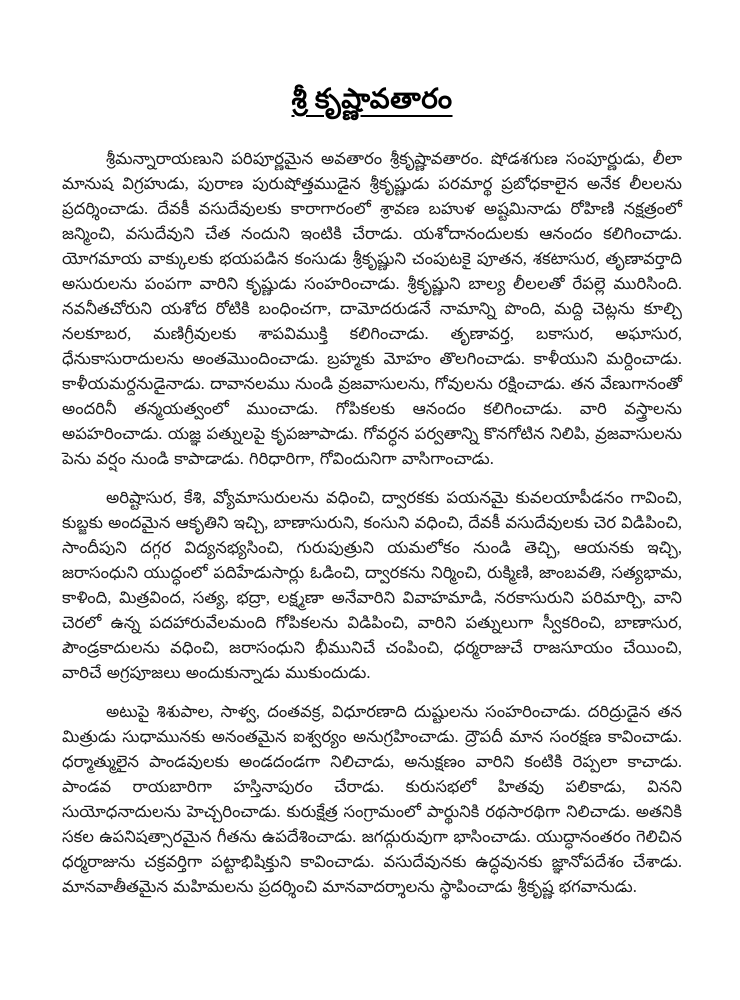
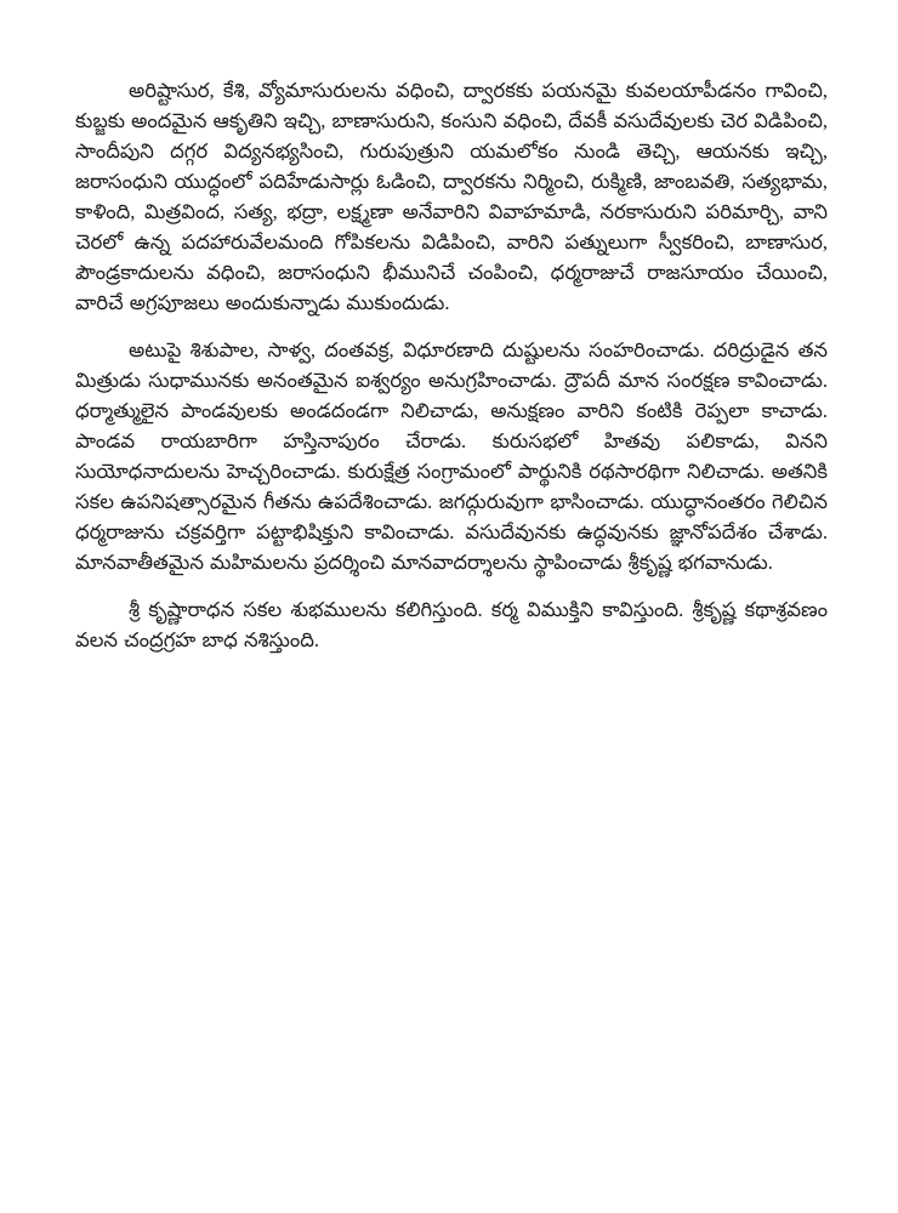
- శ్రీ కృష్ణావతారం
- శ్రీమన్నారాయణుని పరిపూర్ణమైన అవతారం శ్రీకృష్ణావతారం. షోడశగుణ సంపూర్ణుడు, లీలా మానుష విగ్రహుడు, పురాణ పురుషోత్తముడైన శ్రీకృష్ణుడు పరమార్థ ప్రబోధకాలైన అనేక లీలలను ప్రదర్శించాడు. దేవకీ వసుదేవులకు కారాగారంలో శ్రావణ బహుళ అష్టమినాడు రోహిణి నక్షత్రంలో జన్మించి, వసుదేవుని చేత నందుని ఇంటికి చేరాడు. యశోదానందులకు ఆనందం కలిగించాడు. యోగమాయ వాక్కులకు భయపడిన కంసుడు శ్రీకృష్ణుని చంపుటకై పూతన, శకటాసుర, తృణావర్తాది అసురులను పంపగా వారిని కృష్ణుడు సంహరించాడు. శ్రీకృష్ణుని బాల్య లీలలతో రేపల్లె మురిసింది. నవనీతచోరుని యశోద రోటికి బంధించగా, దామోదరుడనే నామాన్ని పొంది, మద్ది చెట్లను కూల్చి నలకూబర, మణిగ్రీవులకు శాపవిముక్తి కలిగించాడు. తృణావర్త, బకాసుర, అఘాసుర, ధేనుకాసురాదులను అంతమొందించాడు. బ్రహ్మకు మోహం తొలగించాడు. కాళీయుని మర్దించాడు. కాళీయమర్దనుడైనాడు. దావానలము నుండి వ్రజవాసులను, గోవులను రక్షించాడు. తన వేణుగానంతో అందరినీ తన్మయత్వంలో ముంచాడు. గోపికలకు ఆనందం కలిగించాడు. వారి వస్త్రాలను అపహరించాడు. యజ్ఞ పత్నులపై కృపజూపాడు. గోవర్ధన పర్వతాన్ని కొనగోటిన నిలిపి, వ్రజవాసులను పెను వర్షం నుండి కాపాడాడు. గిరిధారిగా, గోవిందునిగా వాసిగాంచాడు.
  అరిష్టాసుర, కేశి, వ్యోమాసురులను వధించి, ద్వారకకు పయనమై కువలయాపీడనం గావించి, కుబ్జకు అందమైన ఆకృతిని ఇచ్చి, బాణాసురుని, కంసుని వధించి, దేవకీ వసుదేవులకు చెర విడిపించి, సాందీపుని దగ్గర విద్యనభ్యసించి, గురుపుత్రుని యమలోకం నుండి తెచ్చి, ఆయనకు ఇచ్చి, జరాసంధుని యుద్ధంలో పదిహేడుసార్లు ఓడించి, ద్వారకను నిర్మించి, రుక్మిణి, జాంబవతి, సత్యభామ, కాళింది, మిత్రవింద, సత్య, భద్రా, లక్ష్మణా అనేవారిని వివాహమాడి, నరకాసురుని పరిమార్చి, వాని చెరలో ఉన్న పదహారువేలమంది గోపికలను విడిపించి, వారిని పత్నులుగా స్వీకరించి, బాణాసుర, పౌండ్రకాదులను వధించి, జరాసంధుని భీమునిచే చంపించి, ధర్మరాజుచే రాజసూయం చేయించి, వారిచే అగ్రపూజలు అందుకున్నాడు ముకుందుడు.
  అటుపై శిశుపాల, సాళ్వ, దంతవక్ర, విధూరణాది దుష్టులను సంహరించాడు. దరిద్రుడైన తన మిత్రుడు సుధామునకు అనంతమైన ఐశ్వర్యం అనుగ్రహించాడు. ద్రౌపదీ మాన సంరక్షణ కావించాడు. ధర్మాత్ములైన పాండవులకు అండదండగా నిలిచాడు, అనుక్షణం వారిని కంటికి రెప్పలా కాచాడు. పాండవ రాయబారిగా హస్తినాపురం చేరాడు. కురుసభలో హితవు పలికాడు, వినని సుయోధనాదులను హెచ్చరించాడు. కురుక్షేత్ర సంగ్రామంలో పార్థునికి రథసారథిగా నిలిచాడు. అతనికి సకల ఉపనిషత్సారమైన గీతను ఉపదేశించాడు. జగద్గురువుగా భాసించాడు. యుద్ధానంతరం గెలిచిన ధర్మరాజును చక్రవర్తిగా పట్టాభిషిక్తుని కావించాడు. వసుదేవునకు ఉద్ధవునకు జ్ఞానోపదేశం చేశాడు. మానవాతీతమైన మహిమలను ప్రదర్శించి మానవాదర్శాలను స్థాపించాడు శ్రీకృష్ణ భగవానుడు.
+ శ్రీ కృష్ణారాధన సకల శుభములను కలిగిస్తుంది. కర్మ విముక్తిని కావిస్తుంది. శ్రీకృష్ణ కథాశ్రవణం వలన చంద్రగ్రహ బాధ నశిస్తుంది.
